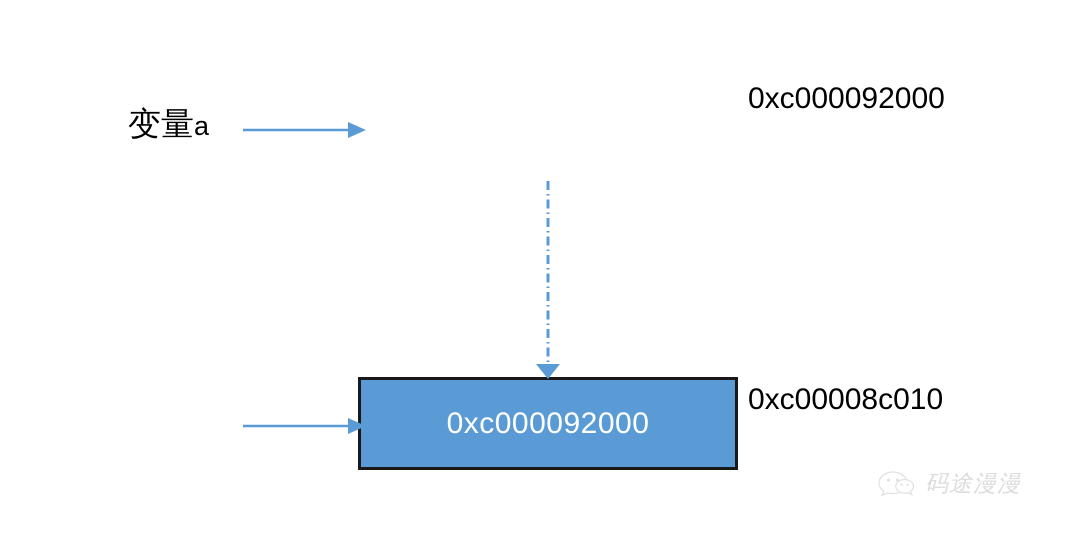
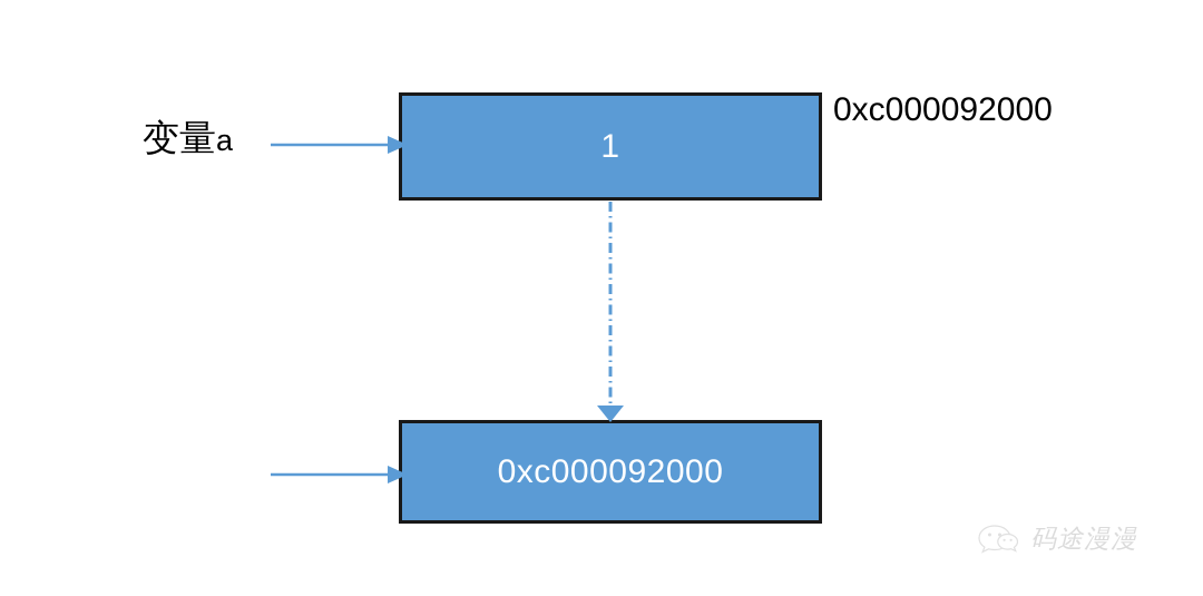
+ 1
  0xc000092000
  变量a
  0xc000092000
- 0xc00008c010
  码途漫漫
